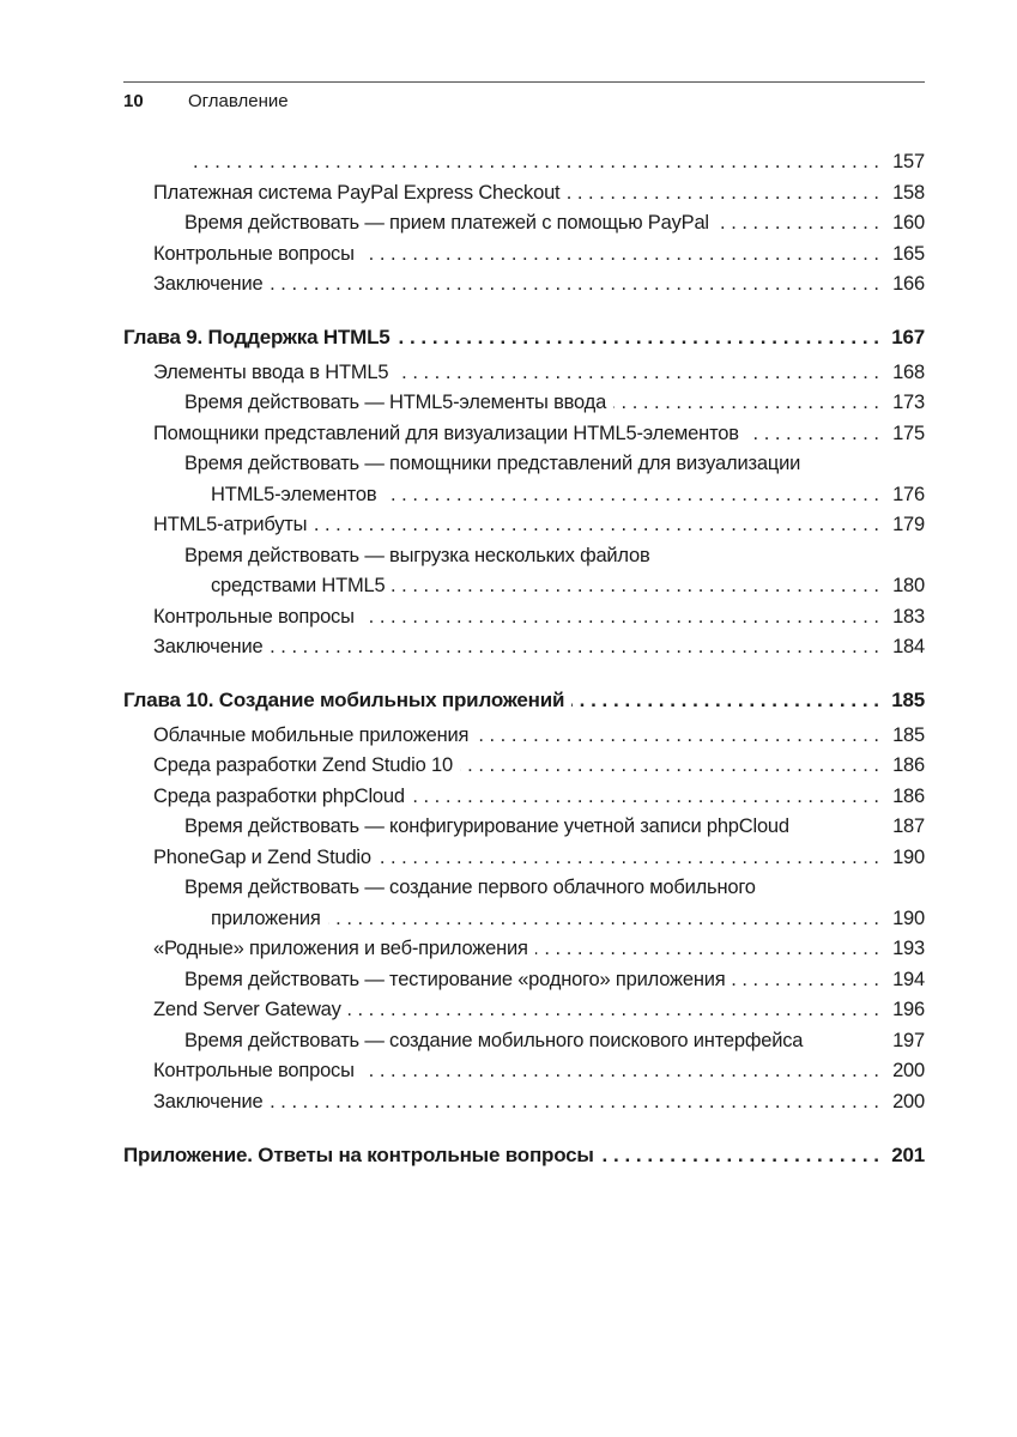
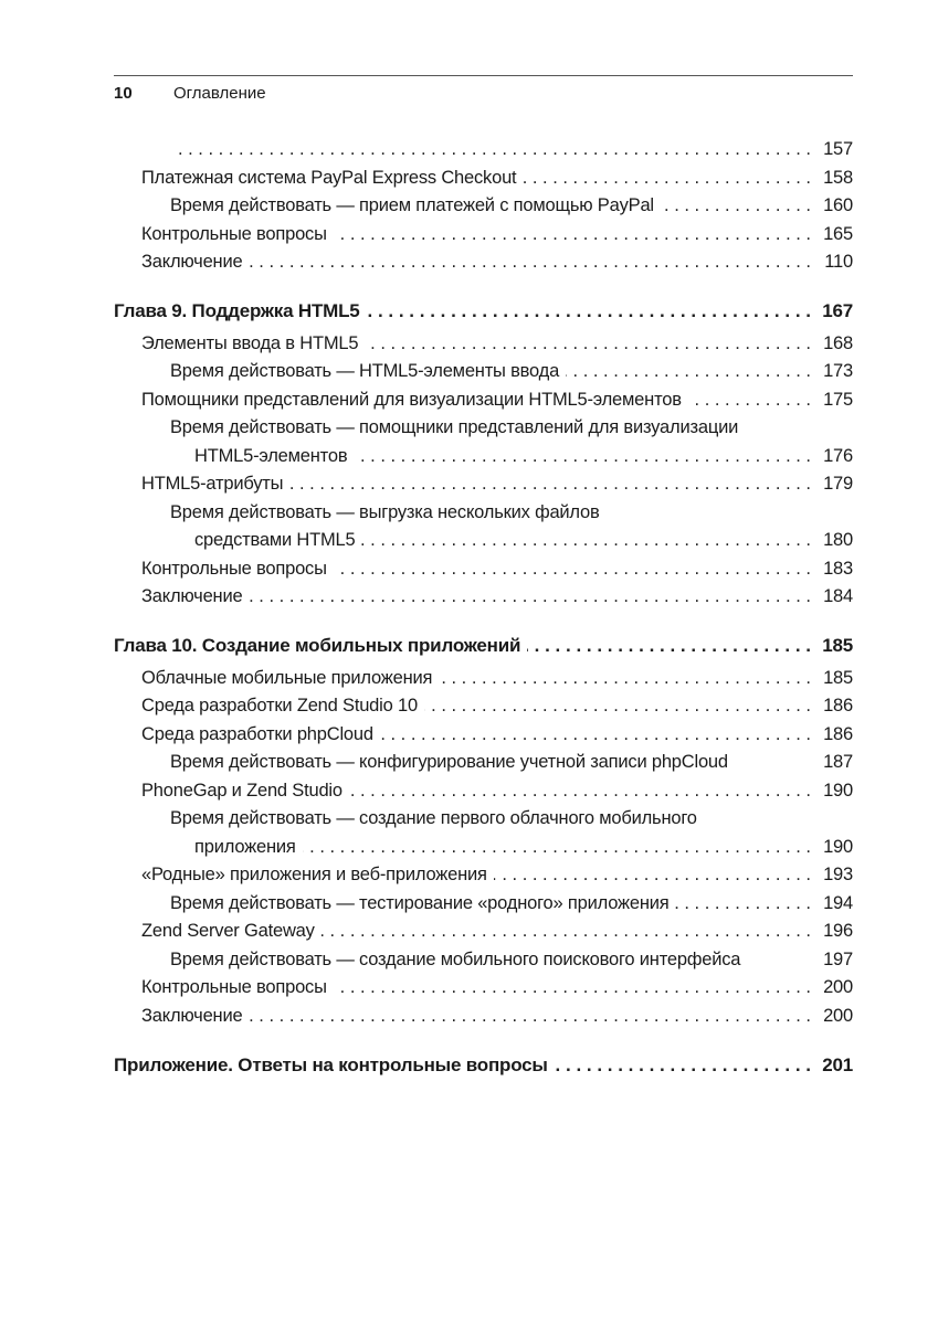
  10
  Оглавление
  157
  Платежная система PayPal Express Checkout
  158
  Время действовать — прием платежей с помощью PayPal
  160
  Контрольные вопросы
  165
  Заключение
- 166
+ 110
  Глава 9. Поддержка HTML5
  167
  Элементы ввода в HTML5
  168
  Время действовать — HTML5-элементы ввода
  173
  Помощники представлений для визуализации HTML5-элементов
  175
  Время действовать — помощники представлений для визуализации
  HTML5-элементов
  176
  HTML5-атрибуты
  179
  Время действовать — выгрузка нескольких файлов
  средствами HTML5
  180
  Контрольные вопросы
  183
  Заключение
  184
  Глава 10. Создание мобильных приложений
  185
  Облачные мобильные приложения
  185
  Среда разработки Zend Studio 10
  186
  Среда разработки phpCloud
  186
  Время действовать — конфигурирование учетной записи phpCloud
  187
  PhoneGap и Zend Studio
  190
  Время действовать — создание первого облачного мобильного
  приложения
  190
  «Родные» приложения и веб-приложения
  193
  Время действовать — тестирование «родного» приложения
  194
  Zend Server Gateway
  196
  Время действовать — создание мобильного поискового интерфейса
  197
  Контрольные вопросы
  200
  Заключение
  200
  Приложение. Ответы на контрольные вопросы
  201
